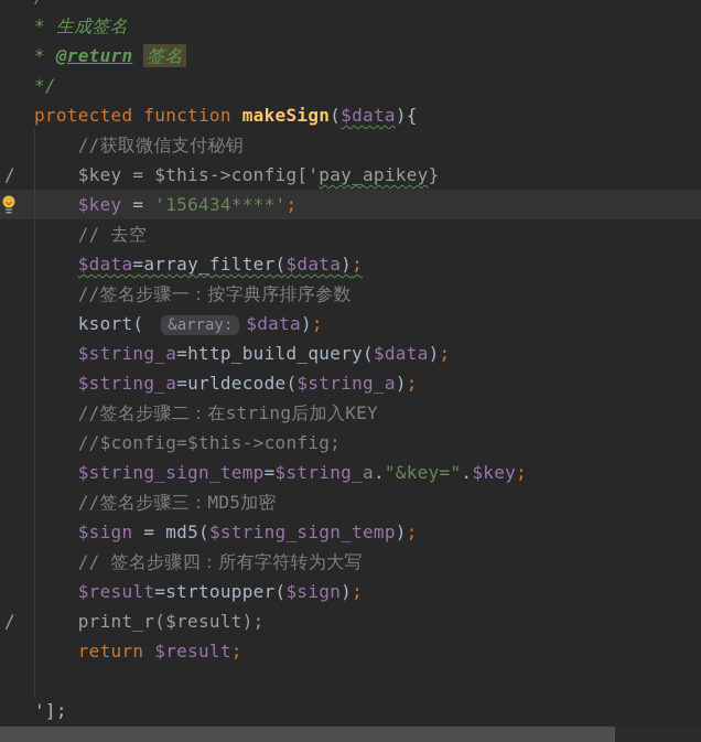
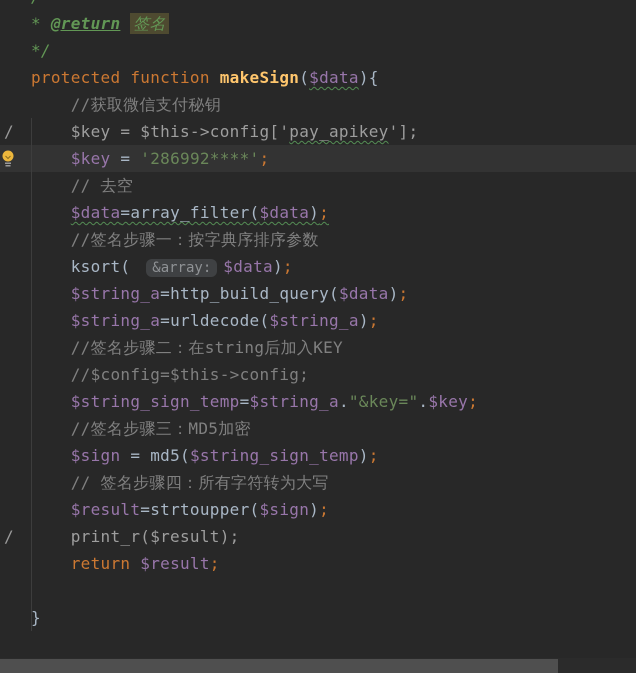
- * 生成签名
  * @return 签名
  */
  protected function makeSign($data){
  //获取微信支付秘钥
  /
- $key = $this->config['pay_apikey}
+ $key = $this->config['pay_apikey'];
- $key = '156434****';
+ $key = '286992****';
  // 去空
  $data=array_filter($data);
  //签名步骤一：按字典序排序参数
  ksort( &array: $data);
  $string_a=http_build_query($data);
  $string_a=urldecode($string_a);
  //签名步骤二：在string后加入KEY
  //$config=$this->config;
  $string_sign_temp=$string_a."&key=".$key;
  //签名步骤三：MD5加密
  $sign = md5($string_sign_temp);
  // 签名步骤四：所有字符转为大写
  $result=strtoupper($sign);
  /
  print_r($result);
  return $result;
- '];
+ }
